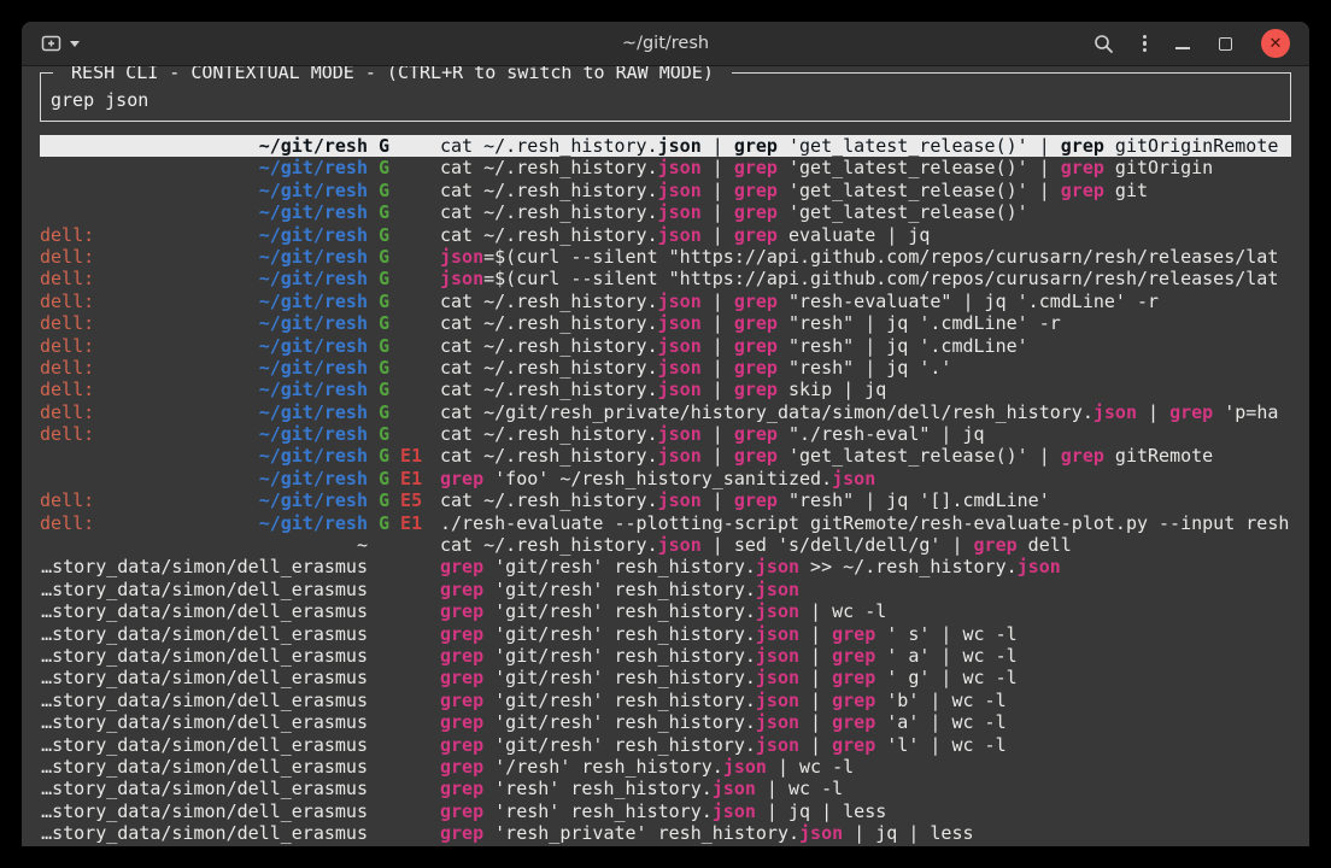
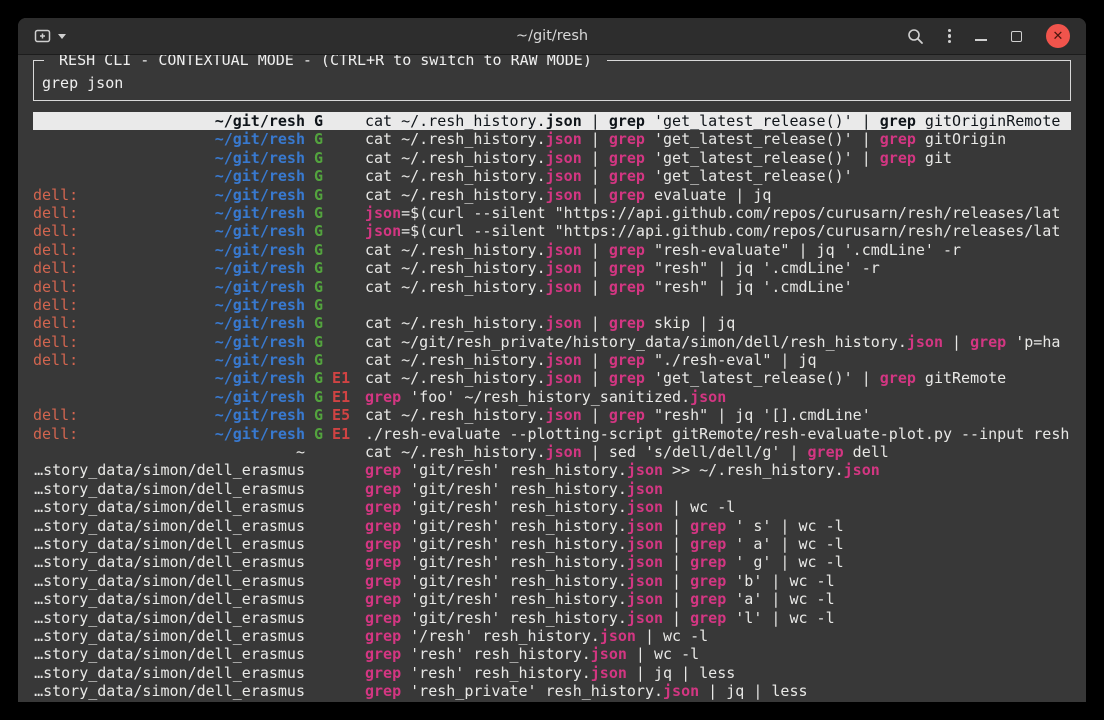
  ~/git/resh
  ✕
  RESH CLI - CONTEXTUAL MODE - (CTRL+R to switch to RAW MODE)
  grep json
  ~/git/resh
  G
  cat ~/.resh_history.json | grep 'get_latest_release()' | grep gitOriginRemote
  ~/git/resh
  G
  cat ~/.resh_history.json | grep 'get_latest_release()' | grep gitOrigin
  ~/git/resh
  G
  cat ~/.resh_history.json | grep 'get_latest_release()' | grep git
  ~/git/resh
  G
  cat ~/.resh_history.json | grep 'get_latest_release()'
  dell:
  ~/git/resh
  G
  cat ~/.resh_history.json | grep evaluate | jq
  dell:
  ~/git/resh
  G
  json=$(curl --silent "https://api.github.com/repos/curusarn/resh/releases/lat
  dell:
  ~/git/resh
  G
  json=$(curl --silent "https://api.github.com/repos/curusarn/resh/releases/lat
  dell:
  ~/git/resh
  G
  cat ~/.resh_history.json | grep "resh-evaluate" | jq '.cmdLine' -r
  dell:
  ~/git/resh
  G
  cat ~/.resh_history.json | grep "resh" | jq '.cmdLine' -r
  dell:
  ~/git/resh
  G
  cat ~/.resh_history.json | grep "resh" | jq '.cmdLine'
  dell:
  ~/git/resh
  G
- cat ~/.resh_history.json | grep "resh" | jq '.'
  dell:
  ~/git/resh
  G
  cat ~/.resh_history.json | grep skip | jq
  dell:
  ~/git/resh
  G
  cat ~/git/resh_private/history_data/simon/dell/resh_history.json | grep 'p=ha
  dell:
  ~/git/resh
  G
  cat ~/.resh_history.json | grep "./resh-eval" | jq
  ~/git/resh
  G E1
  cat ~/.resh_history.json | grep 'get_latest_release()' | grep gitRemote
  ~/git/resh
  G E1
  grep 'foo' ~/resh_history_sanitized.json
  dell:
  ~/git/resh
  G E5
  cat ~/.resh_history.json | grep "resh" | jq '[].cmdLine'
  dell:
  ~/git/resh
  G E1
  ./resh-evaluate --plotting-script gitRemote/resh-evaluate-plot.py --input resh
  ~
  cat ~/.resh_history.json | sed 's/dell/dell/g' | grep dell
  …story_data/simon/dell_erasmus
  grep 'git/resh' resh_history.json >> ~/.resh_history.json
  …story_data/simon/dell_erasmus
  grep 'git/resh' resh_history.json
  …story_data/simon/dell_erasmus
  grep 'git/resh' resh_history.json | wc -l
  …story_data/simon/dell_erasmus
  grep 'git/resh' resh_history.json | grep ' s' | wc -l
  …story_data/simon/dell_erasmus
  grep 'git/resh' resh_history.json | grep ' a' | wc -l
  …story_data/simon/dell_erasmus
  grep 'git/resh' resh_history.json | grep ' g' | wc -l
  …story_data/simon/dell_erasmus
  grep 'git/resh' resh_history.json | grep 'b' | wc -l
  …story_data/simon/dell_erasmus
  grep 'git/resh' resh_history.json | grep 'a' | wc -l
  …story_data/simon/dell_erasmus
  grep 'git/resh' resh_history.json | grep 'l' | wc -l
  …story_data/simon/dell_erasmus
  grep '/resh' resh_history.json | wc -l
  …story_data/simon/dell_erasmus
  grep 'resh' resh_history.json | wc -l
  …story_data/simon/dell_erasmus
  grep 'resh' resh_history.json | jq | less
  …story_data/simon/dell_erasmus
  grep 'resh_private' resh_history.json | jq | less
